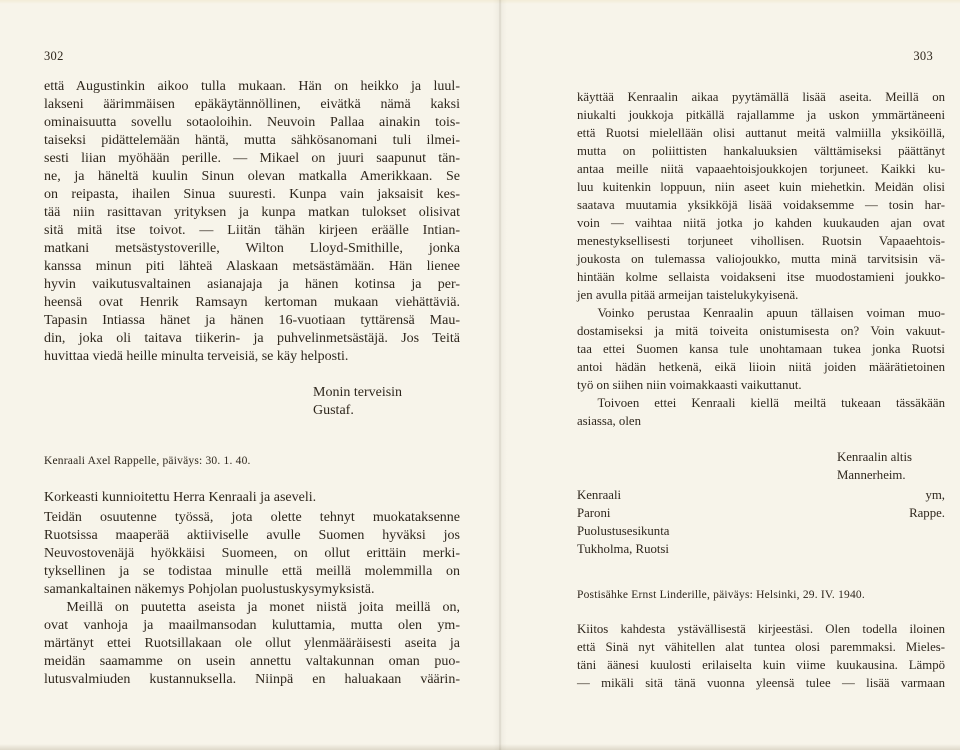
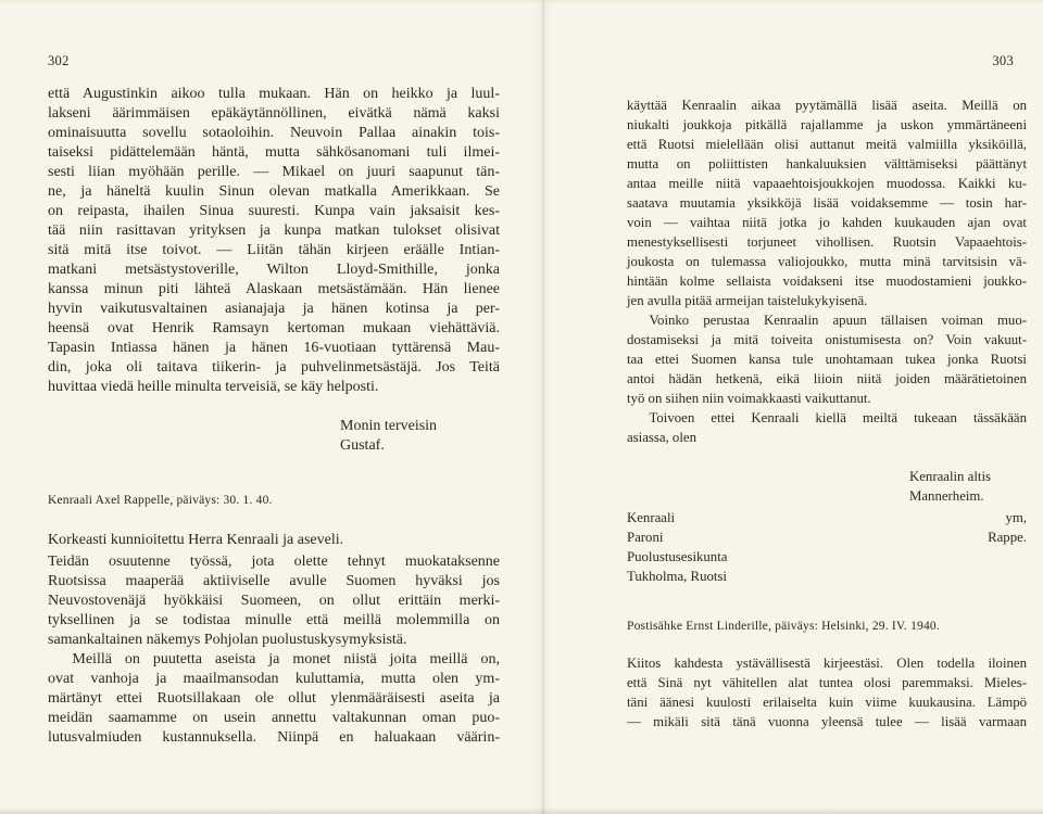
  302
  että Augustinkin aikoo tulla mukaan. Hän on heikko ja luul-
  lakseni äärimmäisen epäkäytännöllinen, eivätkä nämä kaksi
  ominaisuutta sovellu sotaoloihin. Neuvoin Pallaa ainakin tois-
  taiseksi pidättelemään häntä, mutta sähkösanomani tuli ilmei-
  sesti liian myöhään perille. — Mikael on juuri saapunut tän-
  ne, ja häneltä kuulin Sinun olevan matkalla Amerikkaan. Se
  on reipasta, ihailen Sinua suuresti. Kunpa vain jaksaisit kes-
  tää niin rasittavan yrityksen ja kunpa matkan tulokset olisivat
  sitä mitä itse toivot. — Liitän tähän kirjeen eräälle Intian-
  matkani metsästystoverille, Wilton Lloyd-Smithille, jonka
  kanssa minun piti lähteä Alaskaan metsästämään. Hän lienee
  hyvin vaikutusvaltainen asianajaja ja hänen kotinsa ja per-
  heensä ovat Henrik Ramsayn kertoman mukaan viehättäviä.
- Tapasin Intiassa hänet ja hänen 16-vuotiaan tyttärensä Mau-
+ Tapasin Intiassa hänen ja hänen 16-vuotiaan tyttärensä Mau-
  din, joka oli taitava tiikerin- ja puhvelinmetsästäjä. Jos Teitä
  huvittaa viedä heille minulta terveisiä, se käy helposti.
  Monin terveisin
  Gustaf.
  Kenraali Axel Rappelle, päiväys: 30. 1. 40.
  Korkeasti kunnioitettu Herra Kenraali ja aseveli.
  Teidän osuutenne työssä, jota olette tehnyt muokataksenne
  Ruotsissa maaperää aktiiviselle avulle Suomen hyväksi jos
  Neuvostovenäjä hyökkäisi Suomeen, on ollut erittäin merki-
  tyksellinen ja se todistaa minulle että meillä molemmilla on
  samankaltainen näkemys Pohjolan puolustuskysymyksistä.
  Meillä on puutetta aseista ja monet niistä joita meillä on,
  ovat vanhoja ja maailmansodan kuluttamia, mutta olen ym-
  märtänyt ettei Ruotsillakaan ole ollut ylenmääräisesti aseita ja
  meidän saamamme on usein annettu valtakunnan oman puo-
  lutusvalmiuden kustannuksella. Niinpä en haluakaan väärin-
  303
  käyttää Kenraalin aikaa pyytämällä lisää aseita. Meillä on
  niukalti joukkoja pitkällä rajallamme ja uskon ymmärtäneeni
  että Ruotsi mielellään olisi auttanut meitä valmiilla yksiköillä,
  mutta on poliittisten hankaluuksien välttämiseksi päättänyt
- antaa meille niitä vapaaehtoisjoukkojen torjuneet. Kaikki ku-
+ antaa meille niitä vapaaehtoisjoukkojen muodossa. Kaikki ku-
- luu kuitenkin loppuun, niin aseet kuin miehetkin. Meidän olisi
  saatava muutamia yksikköjä lisää voidaksemme — tosin har-
  voin — vaihtaa niitä jotka jo kahden kuukauden ajan ovat
  menestyksellisesti torjuneet vihollisen. Ruotsin Vapaaehtois-
  joukosta on tulemassa valiojoukko, mutta minä tarvitsisin vä-
  hintään kolme sellaista voidakseni itse muodostamieni joukko-
  jen avulla pitää armeijan taistelukykyisenä.
  Voinko perustaa Kenraalin apuun tällaisen voiman muo-
  dostamiseksi ja mitä toiveita onistumisesta on? Voin vakuut-
  taa ettei Suomen kansa tule unohtamaan tukea jonka Ruotsi
  antoi hädän hetkenä, eikä liioin niitä joiden määrätietoinen
  työ on siihen niin voimakkaasti vaikuttanut.
  Toivoen ettei Kenraali kiellä meiltä tukeaan tässäkään
  asiassa, olen
  Kenraalin altis
  Mannerheim.
  Kenraali ym,
  Paroni Rappe.
  Puolustusesikunta
  Tukholma, Ruotsi
  Postisähke Ernst Linderille, päiväys: Helsinki, 29. IV. 1940.
  Kiitos kahdesta ystävällisestä kirjeestäsi. Olen todella iloinen
  että Sinä nyt vähitellen alat tuntea olosi paremmaksi. Mieles-
  täni äänesi kuulosti erilaiselta kuin viime kuukausina. Lämpö
  — mikäli sitä tänä vuonna yleensä tulee — lisää varmaan
